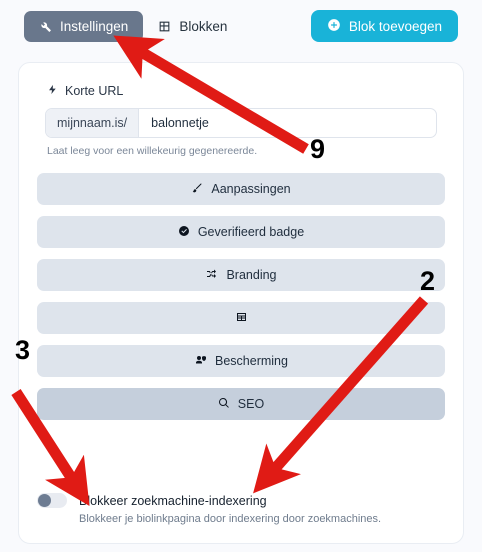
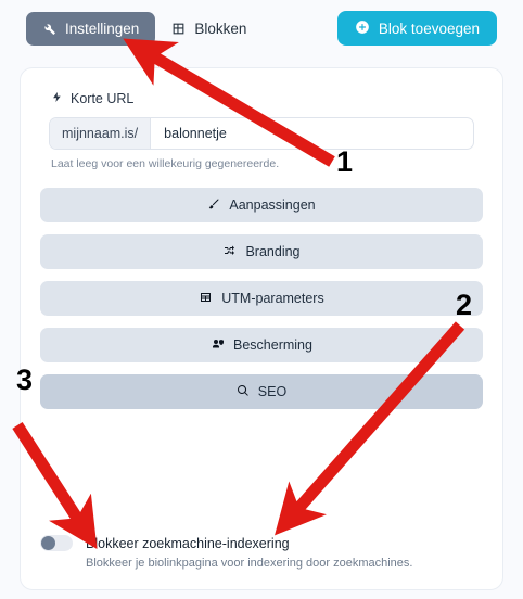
  Instellingen
  Blokken
  Blok toevoegen
  Korte URL
  mijnnaam.is/
  balonnetje
  Laat leeg voor een willekeurig gegenereerde.
  Aanpassingen
- Geverifieerd badge
  Branding
+ UTM-parameters
  Bescherming
  SEO
  Blokkeer zoekmachine-indexering
- Blokkeer je biolinkpagina door indexering door zoekmachines.
+ Blokkeer je biolinkpagina voor indexering door zoekmachines.
- 9
+ 1
  2
  3
